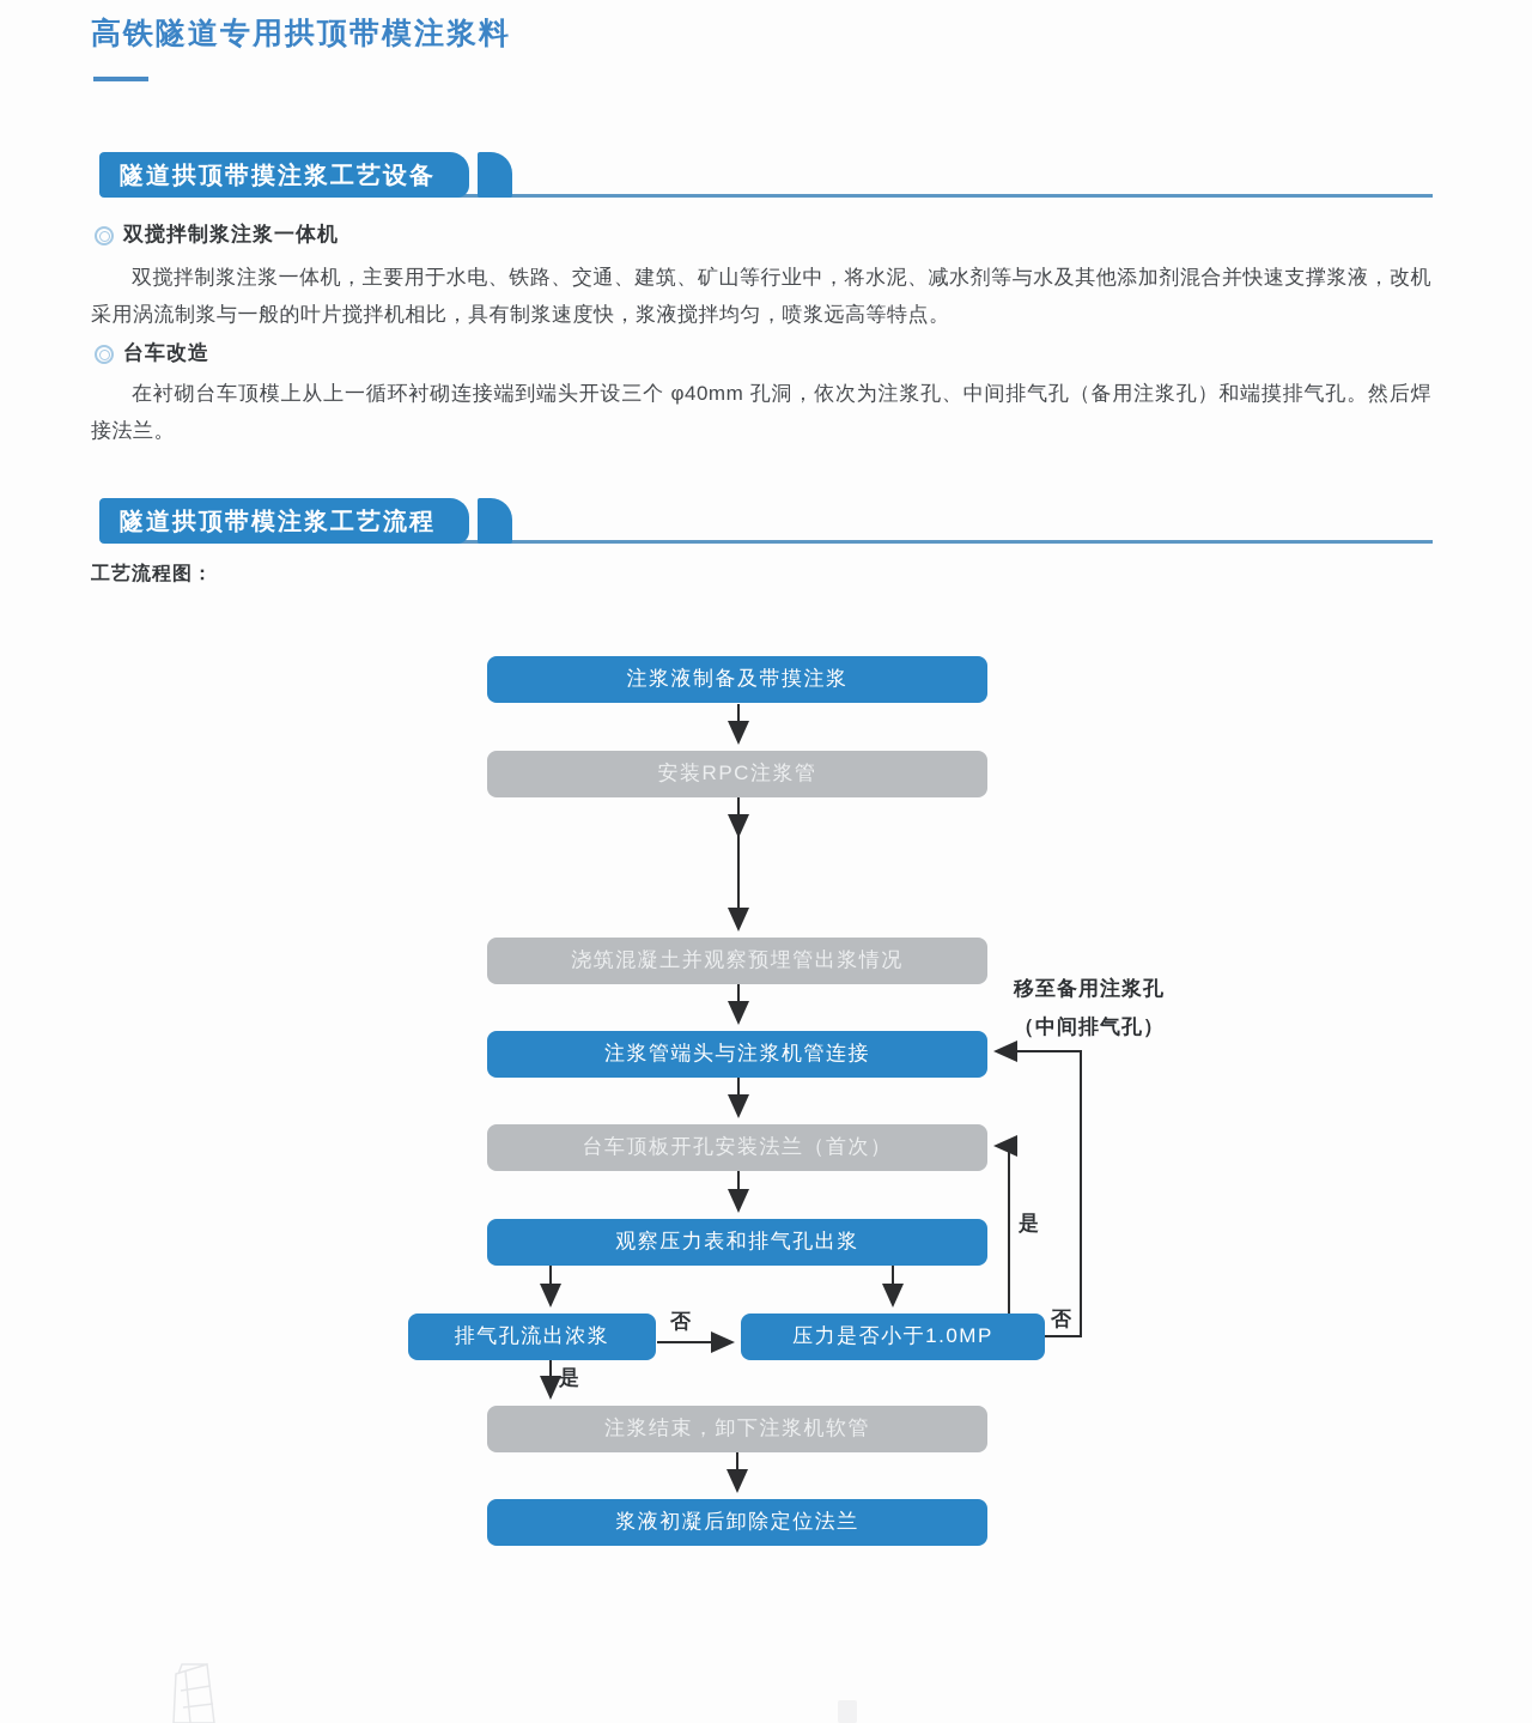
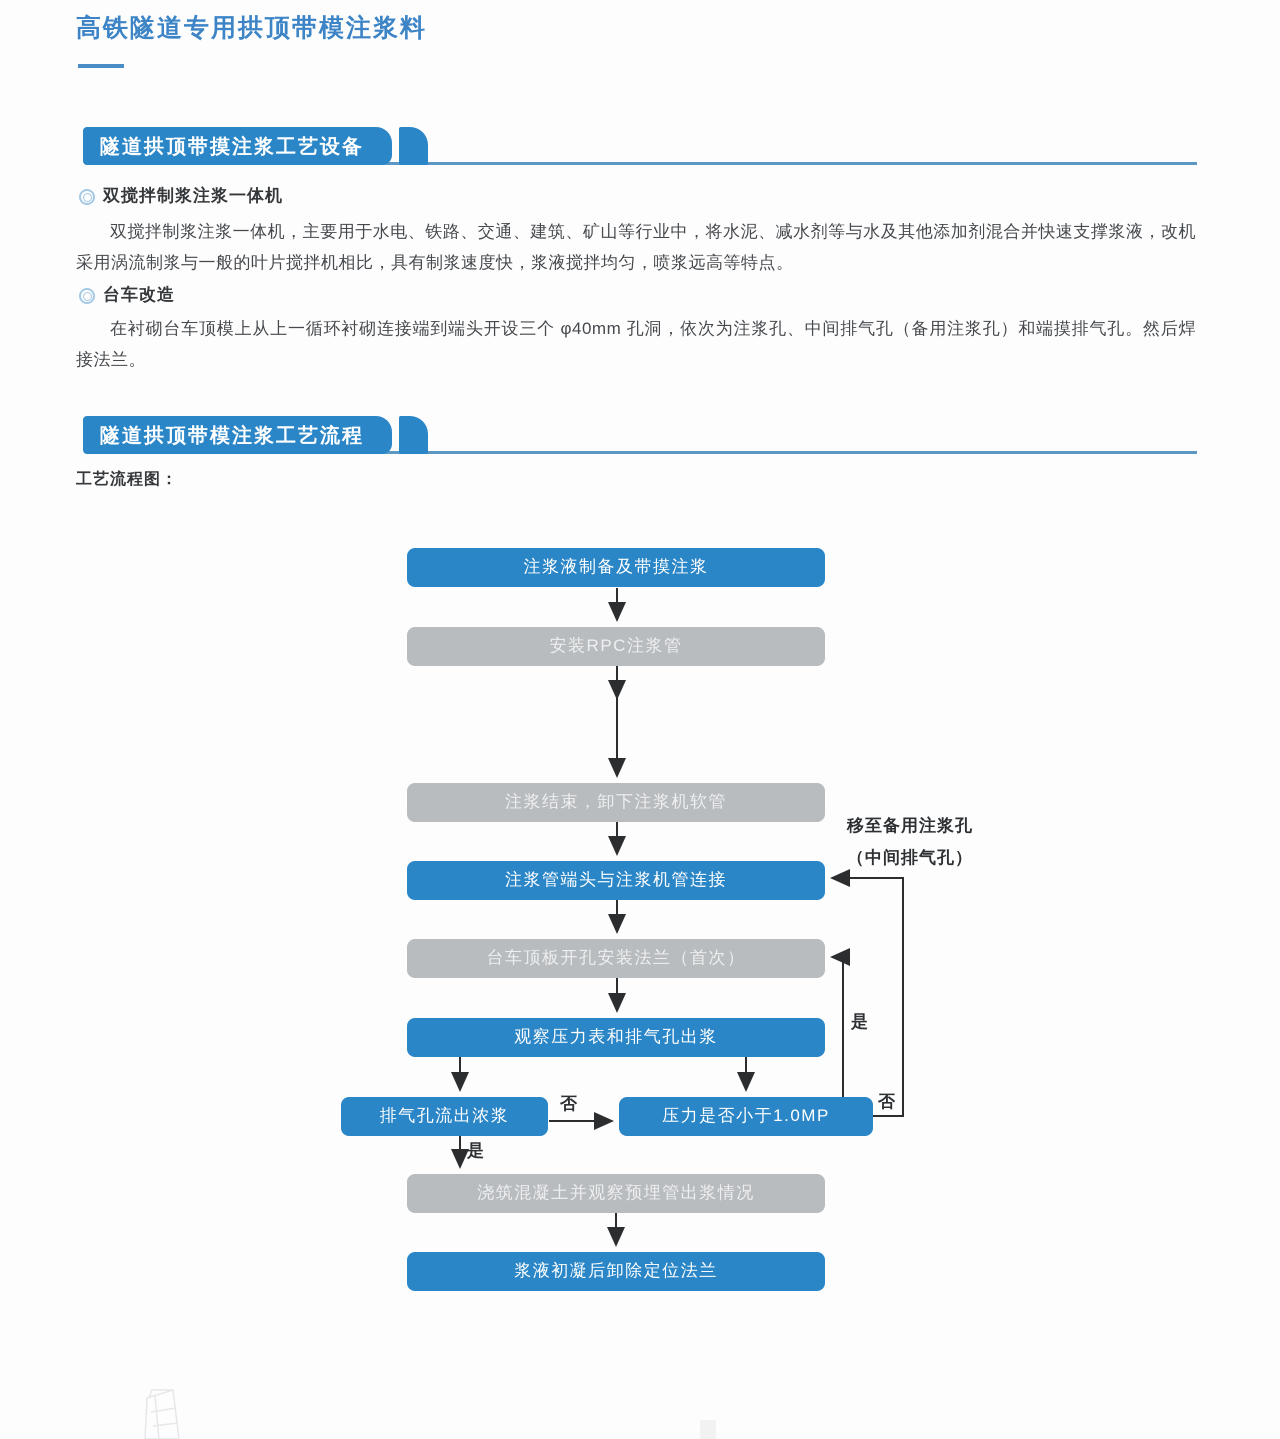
  高铁隧道专用拱顶带模注浆料
  隧道拱顶带摸注浆工艺设备
  双搅拌制浆注浆一体机
  双搅拌制浆注浆一体机，主要用于水电、铁路、交通、建筑、矿山等行业中，将水泥、减水剂等与水及其他添加剂混合并快速支撑浆液，改机采用涡流制浆与一般的叶片搅拌机相比，具有制浆速度快，浆液搅拌均匀，喷浆远高等特点。
  台车改造
  在衬砌台车顶模上从上一循环衬砌连接端到端头开设三个 φ40mm 孔洞，依次为注浆孔、中间排气孔（备用注浆孔）和端摸排气孔。然后焊接法兰。
  隧道拱顶带模注浆工艺流程
  工艺流程图：
  注浆液制备及带摸注浆
  安装RPC注浆管
- 浇筑混凝土并观察预埋管出浆情况
+ 注浆结束，卸下注浆机软管
  注浆管端头与注浆机管连接
  台车顶板开孔安装法兰（首次）
  观察压力表和排气孔出浆
  排气孔流出浓浆
  压力是否小于1.0MP
- 注浆结束，卸下注浆机软管
+ 浇筑混凝土并观察预埋管出浆情况
  浆液初凝后卸除定位法兰
  否
  是
  是
  否
  移至备用注浆孔
  （中间排气孔）
